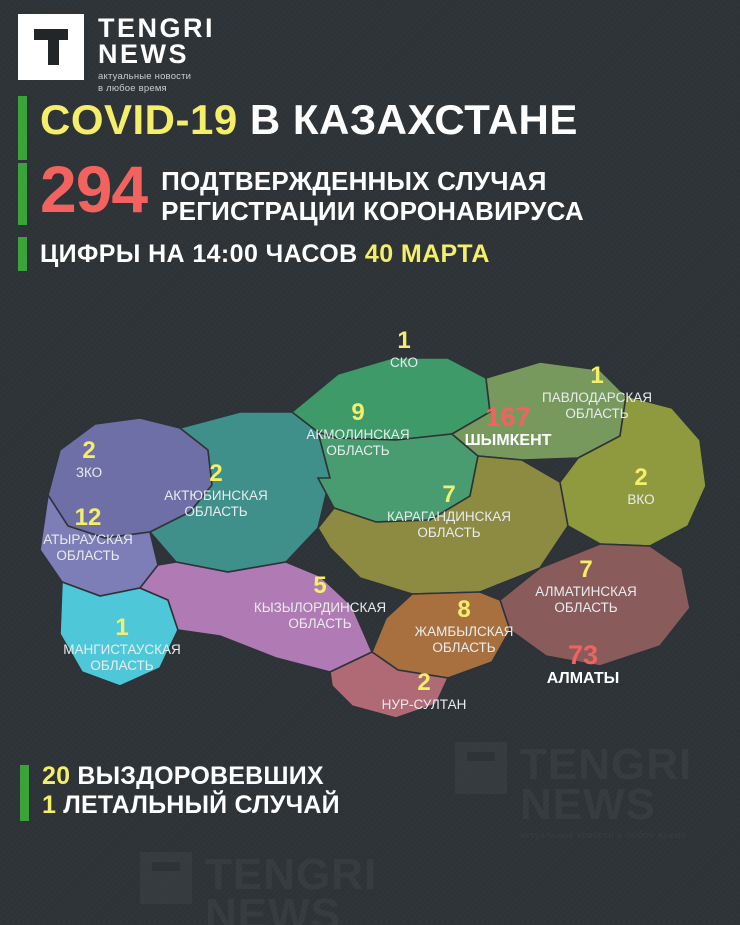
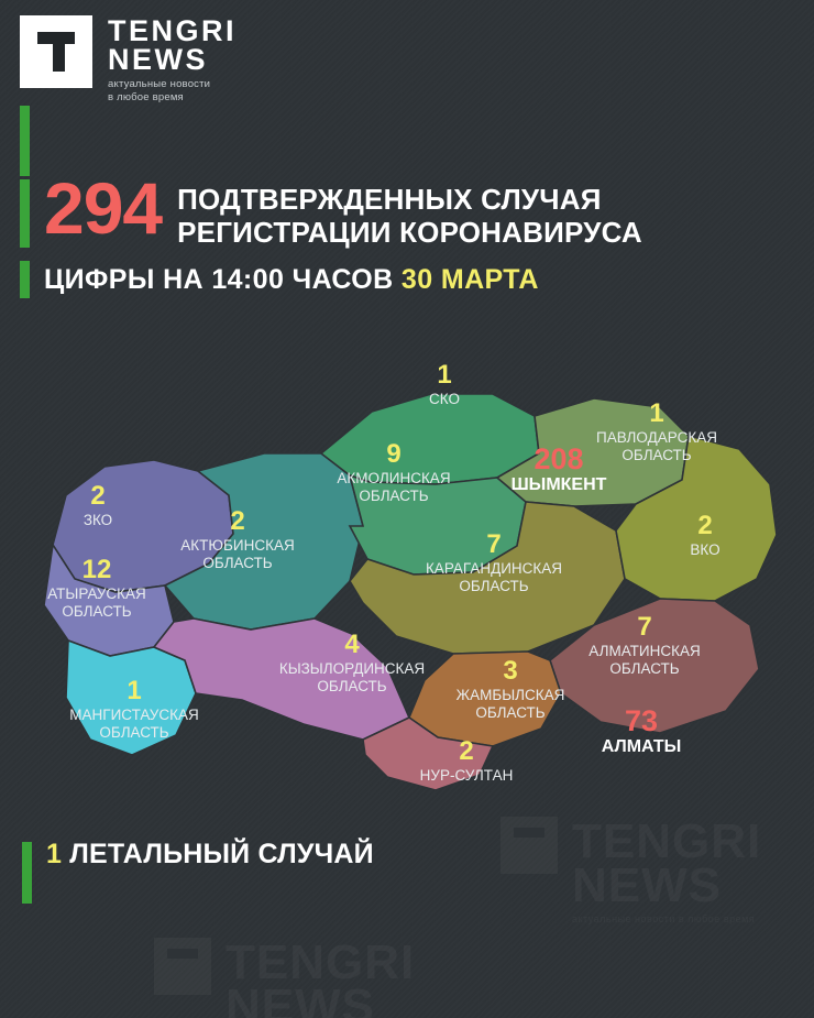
  TENGRI
  NEWS
  актуальные новости
  в любое время
- COVID-19 В КАЗАХСТАНЕ
  294
  ПОДТВЕРЖДЕННЫХ СЛУЧАЯ
  РЕГИСТРАЦИИ КОРОНАВИРУСА
- ЦИФРЫ НА 14:00 ЧАСОВ 40 МАРТА
+ ЦИФРЫ НА 14:00 ЧАСОВ 30 МАРТА
  1
  СКО
  1
  ПАВЛОДАРСКАЯ
  ОБЛАСТЬ
  9
  АКМОЛИНСКАЯ
  ОБЛАСТЬ
- 167
+ 208
  ШЫМКЕНТ
  2
  ЗКО
  2
  АКТЮБИНСКАЯ
  ОБЛАСТЬ
  2
  ВКО
  7
  КАРАГАНДИНСКАЯ
  ОБЛАСТЬ
  12
  АТЫРАУСКАЯ
  ОБЛАСТЬ
  7
  АЛМАТИНСКАЯ
  ОБЛАСТЬ
- 5
+ 4
  КЫЗЫЛОРДИНСКАЯ
  ОБЛАСТЬ
- 8
+ 3
  ЖАМБЫЛСКАЯ
  ОБЛАСТЬ
  1
  МАНГИСТАУСКАЯ
  ОБЛАСТЬ
  73
  АЛМАТЫ
  2
  НУР-СУЛТАН
- 20 ВЫЗДОРОВЕВШИХ
  1 ЛЕТАЛЬНЫЙ СЛУЧАЙ
